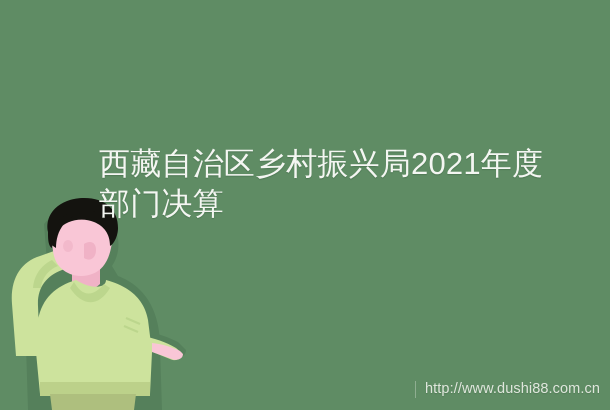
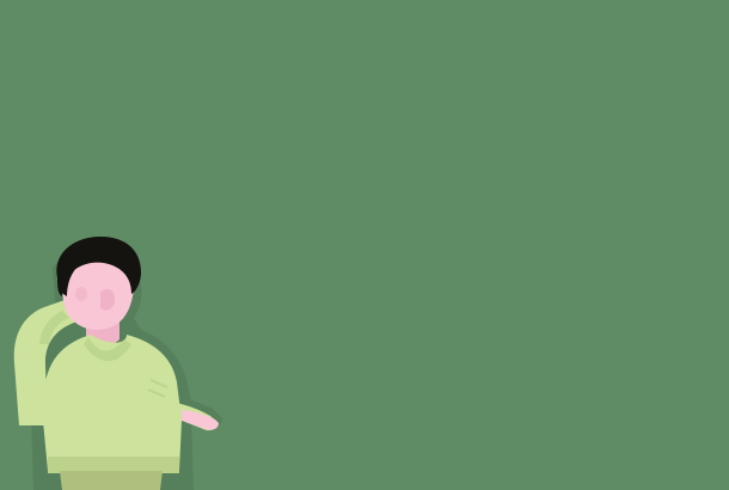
- 西藏自治区乡村振兴局2021年度部门决算
- http://www.dushi88.com.cn
